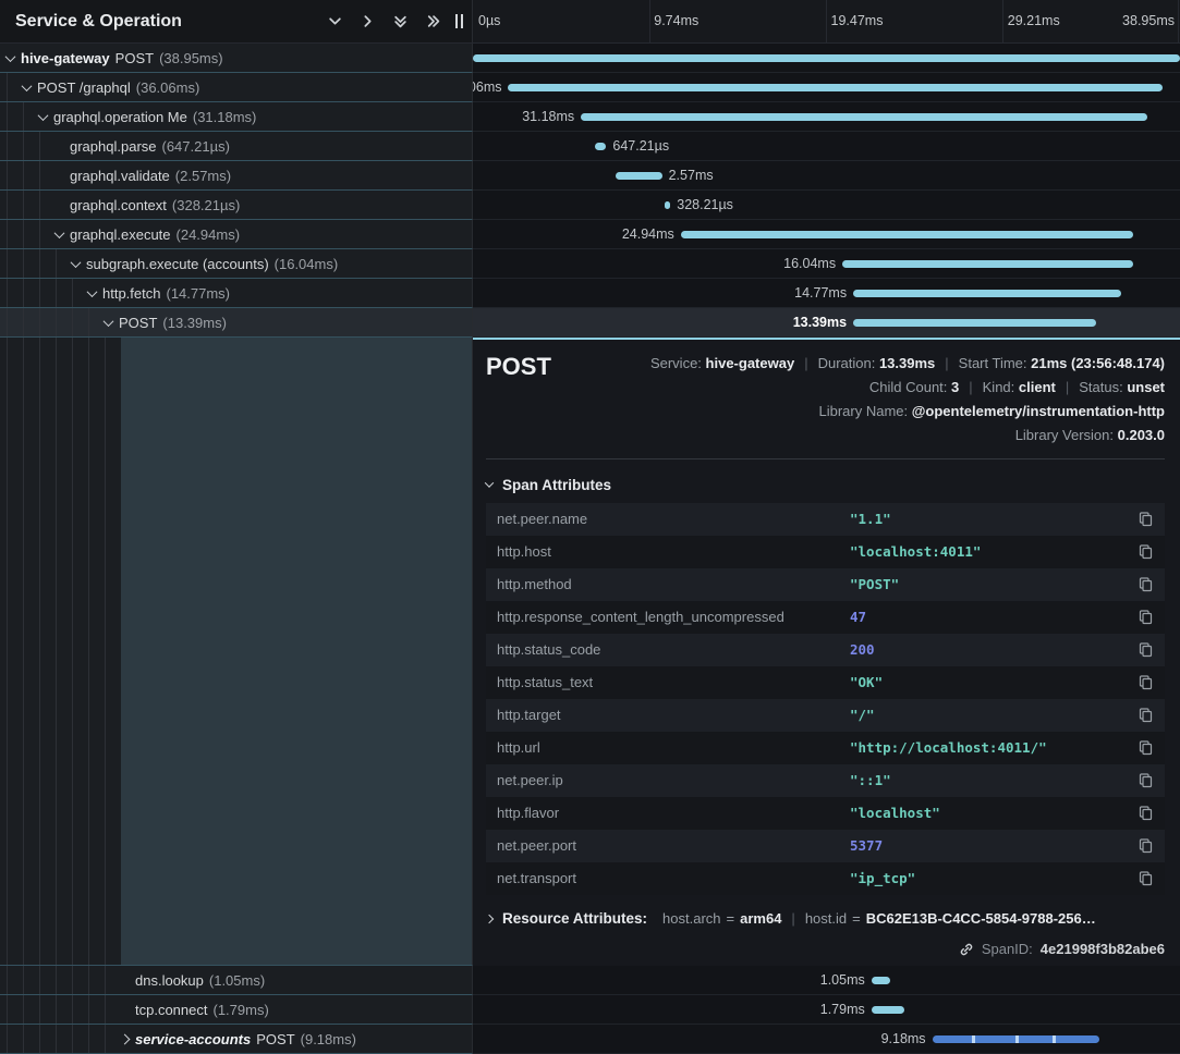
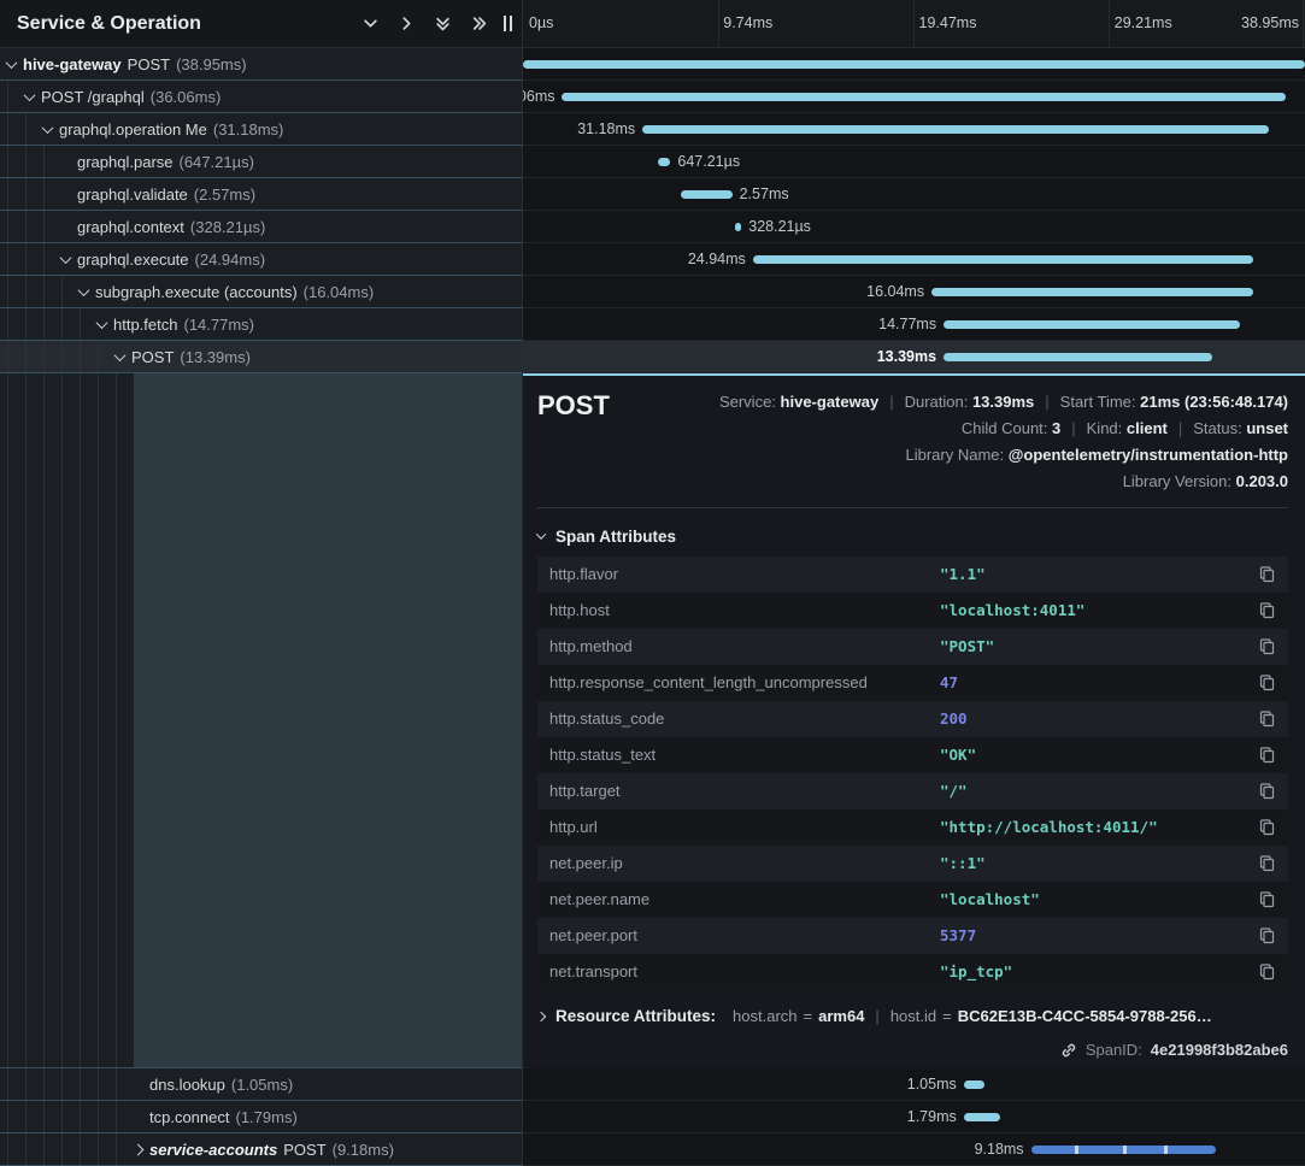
  Service & Operation
  0µs
  9.74ms
  19.47ms
  29.21ms
  38.95ms
  hive-gateway
  POST
  (38.95ms)
  POST /graphql
  (36.06ms)
  graphql.operation Me
  (31.18ms)
  31.18ms
  graphql.parse
  (647.21µs)
  647.21µs
  graphql.validate
  (2.57ms)
  2.57ms
  graphql.context
  (328.21µs)
  328.21µs
  graphql.execute
  (24.94ms)
  24.94ms
  subgraph.execute (accounts)
  (16.04ms)
  16.04ms
  http.fetch
  (14.77ms)
  14.77ms
  POST
  (13.39ms)
  13.39ms
  POST
  Service: hive-gateway | Duration: 13.39ms | Start Time: 21ms (23:56:48.174)
  Child Count: 3 | Kind: client | Status: unset
  Library Name: @opentelemetry/instrumentation-http
  Library Version: 0.203.0
  Span Attributes
- net.peer.name
+ http.flavor
  "1.1"
  http.host
  "localhost:4011"
  http.method
  "POST"
  http.response_content_length_uncompressed
  47
  http.status_code
  200
  http.status_text
  "OK"
  http.target
  "/"
  http.url
  "http://localhost:4011/"
  net.peer.ip
  "::1"
- http.flavor
+ net.peer.name
  "localhost"
  net.peer.port
  5377
  net.transport
  "ip_tcp"
  Resource Attributes:
  host.arch = arm64 | host.id = BC62E13B-C4CC-5854-9788-256…
  SpanID:
  4e21998f3b82abe6
  dns.lookup
  (1.05ms)
  1.05ms
  tcp.connect
  (1.79ms)
  1.79ms
  service-accounts
  POST
  (9.18ms)
  9.18ms
